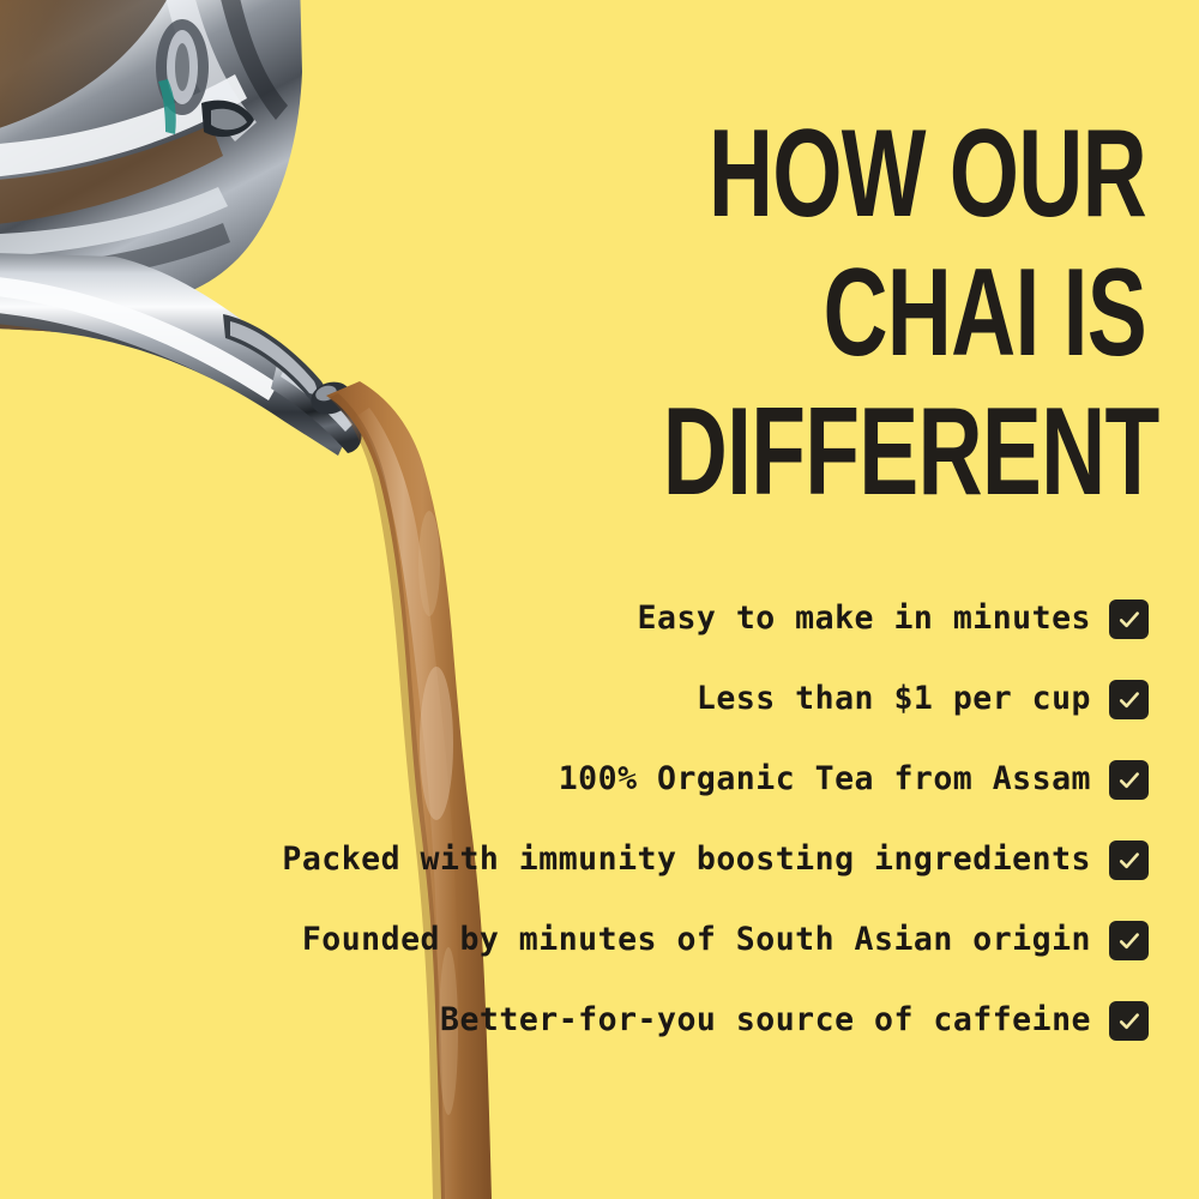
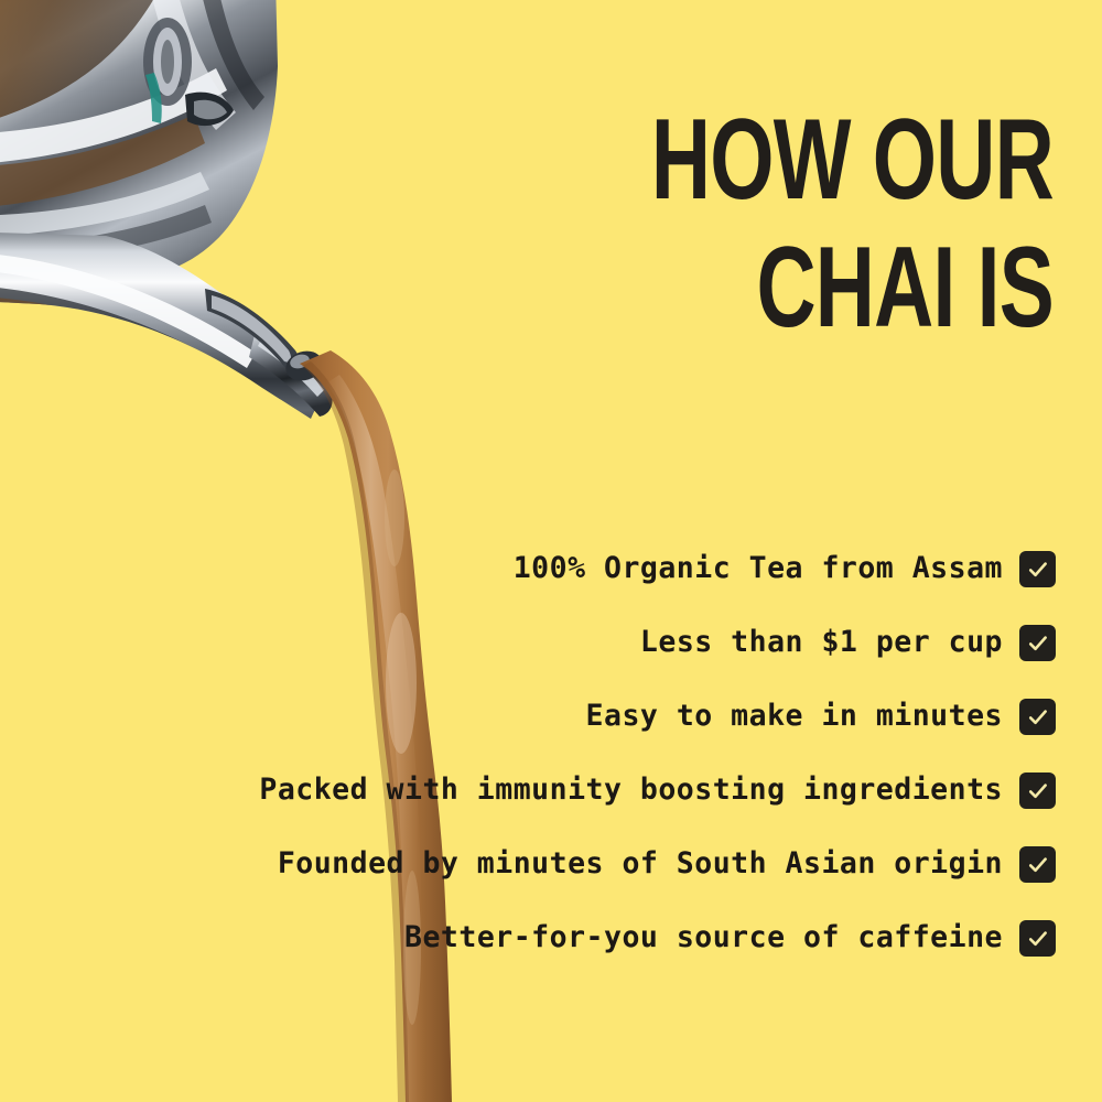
  HOW OUR
  CHAI IS
- DIFFERENT
- Easy to make in minutes
+ 100% Organic Tea from Assam
  Less than $1 per cup
- 100% Organic Tea from Assam
+ Easy to make in minutes
  Packed with immunity boosting ingredients
  Founded by minutes of South Asian origin
  Better-for-you source of caffeine
